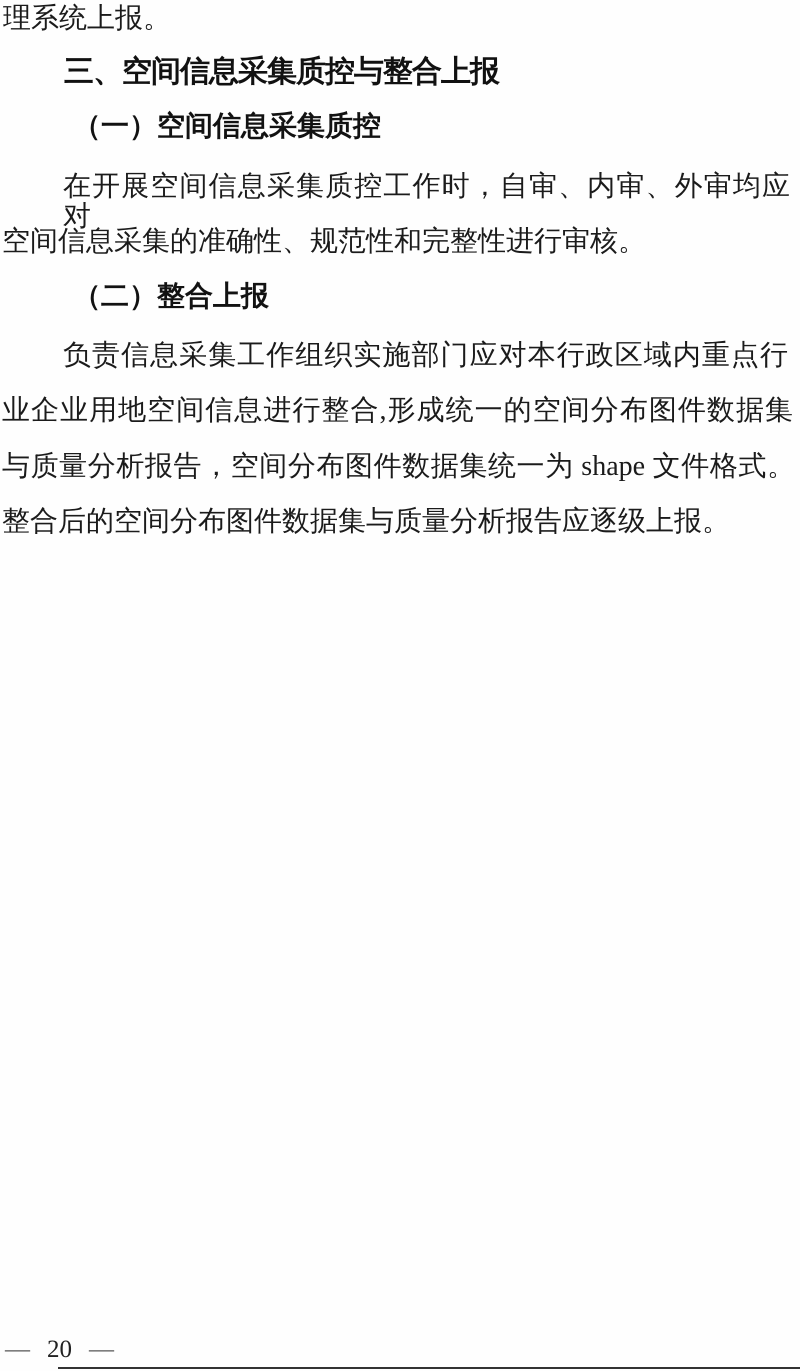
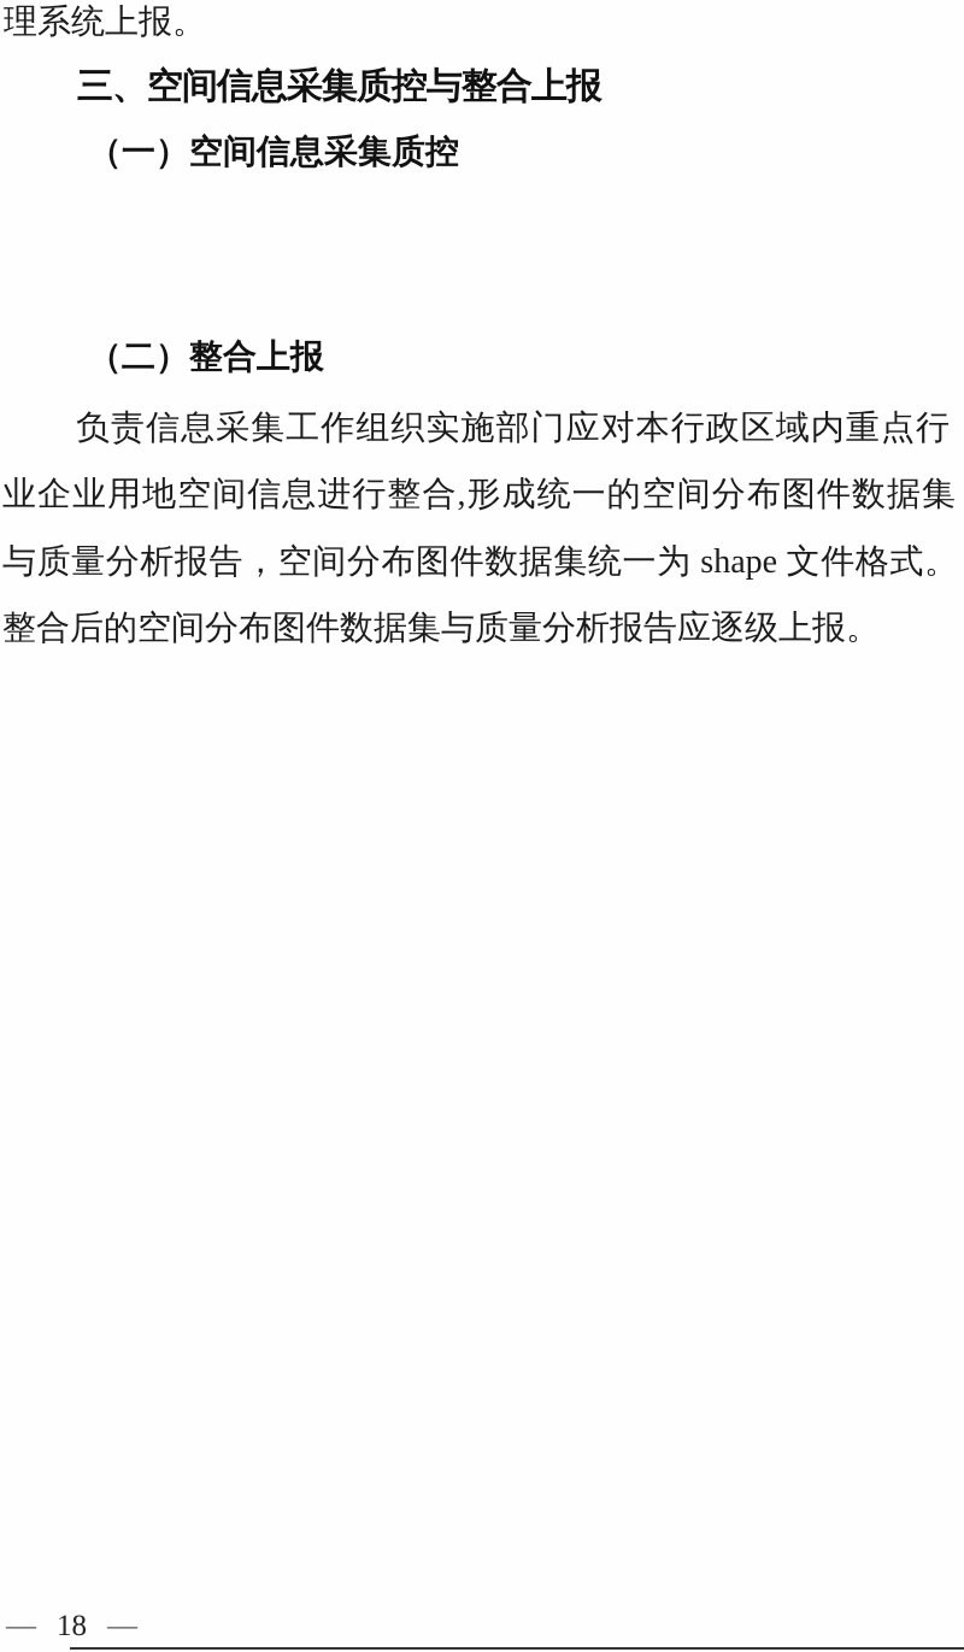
  理系统上报。
  三、空间信息采集质控与整合上报
  （一）空间信息采集质控
- 在开展空间信息采集质控工作时，自审、内审、外审均应对
- 空间信息采集的准确性、规范性和完整性进行审核。
  （二）整合上报
  负责信息采集工作组织实施部门应对本行政区域内重点行
  业企业用地空间信息进行整合,形成统一的空间分布图件数据集
  与质量分析报告，空间分布图件数据集统一为 shape 文件格式。
  整合后的空间分布图件数据集与质量分析报告应逐级上报。
  —
- 20
+ 18
  —
